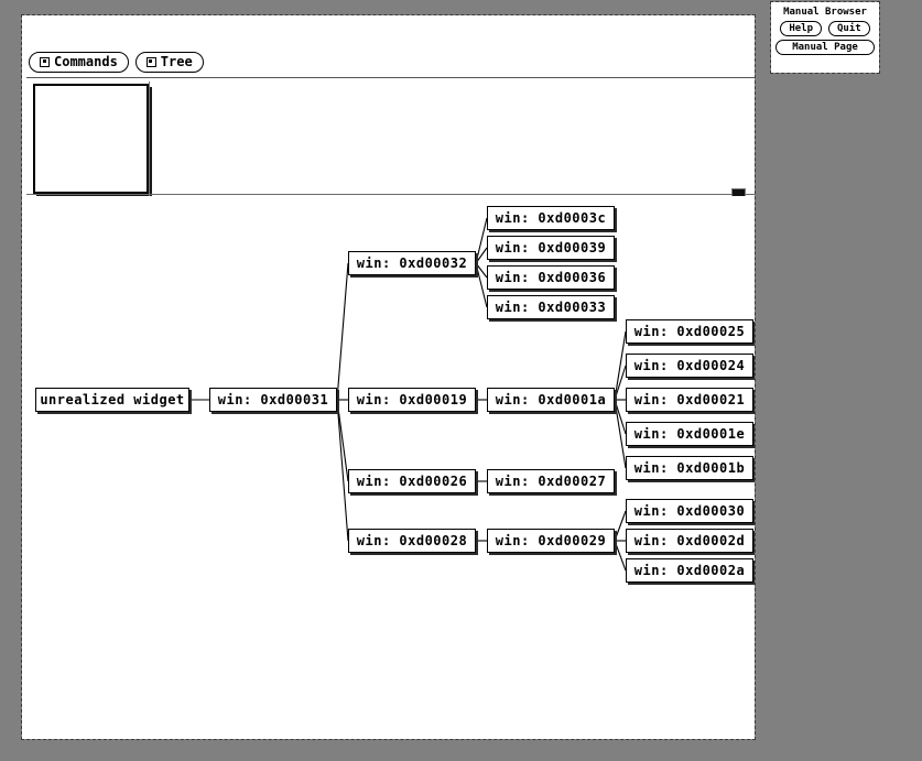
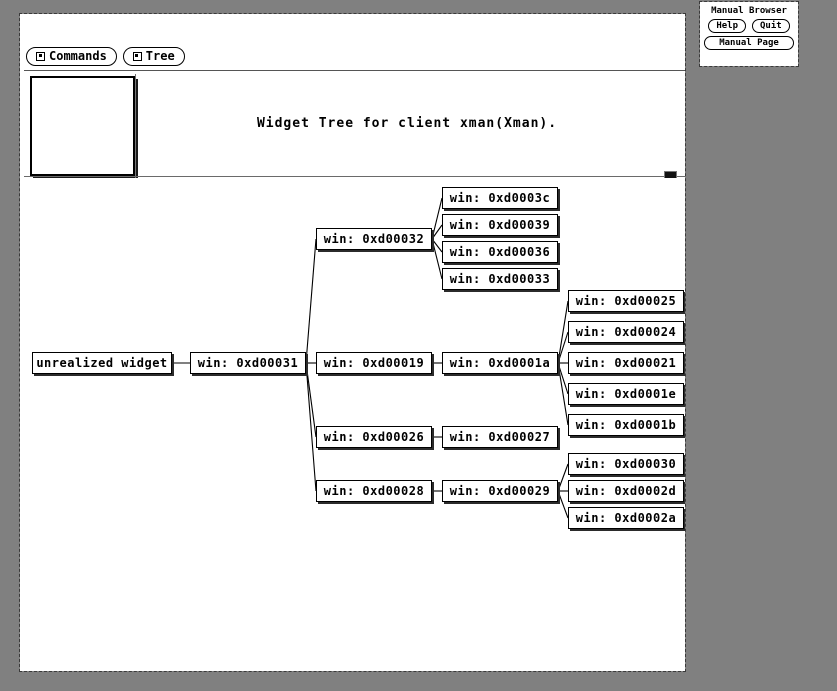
  Commands
  Tree
+ Widget Tree for client xman(Xman).
  unrealized widget
  win: 0xd00031
  win: 0xd00032
  win: 0xd0003c
  win: 0xd00039
  win: 0xd00036
  win: 0xd00033
  win: 0xd00019
  win: 0xd0001a
  win: 0xd00025
  win: 0xd00024
  win: 0xd00021
  win: 0xd0001e
  win: 0xd0001b
  win: 0xd00026
  win: 0xd00027
  win: 0xd00028
  win: 0xd00029
  win: 0xd00030
  win: 0xd0002d
  win: 0xd0002a
  Manual Browser
  Help
  Quit
  Manual Page
